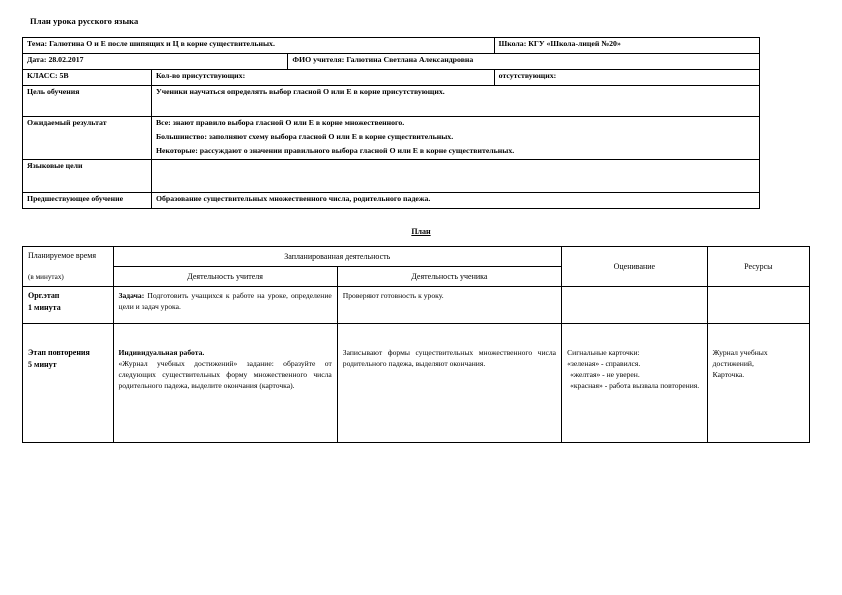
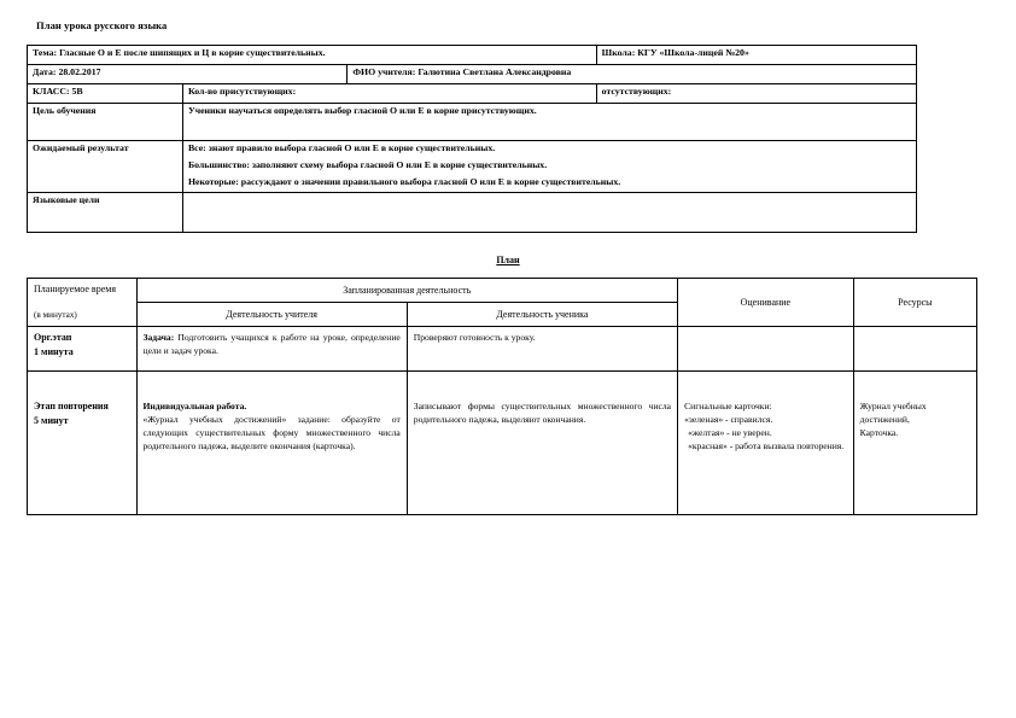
  План урока русского языка
- Тема: Галютина О и Е после шипящих и Ц в корне существительных.	Школа: КГУ «Школа-лицей №20»
+ Тема: Гласные О и Е после шипящих и Ц в корне существительных.	Школа: КГУ «Школа-лицей №20»
  Дата: 28.02.2017	ФИО учителя: Галютина Светлана Александровна
  КЛАСС: 5В	Кол-во присутствующих:	отсутствующих:
  Цель обучения	Ученики научаться определять выбор гласной О или Е в корне присутствующих.
- Ожидаемый результат	Все: знают правило выбора гласной О или Е в корне множественного. Большинство: заполняют схему выбора гласной О или Е в корне существительных. Некоторые: рассуждают о значении правильного выбора гласной О или Е в корне существительных.
+ Ожидаемый результат	Все: знают правило выбора гласной О или Е в корне существительных. Большинство: заполняют схему выбора гласной О или Е в корне существительных. Некоторые: рассуждают о значении правильного выбора гласной О или Е в корне существительных.
  Языковые цели
- Предшествующее обучение	Образование существительных множественного числа, родительного падежа.
  План
  Планируемое время (в минутах)	Запланированная деятельность	Оценивание	Ресурсы
  Деятельность учителя	Деятельность ученика
  Орг.этап 1 минута	Задача: Подготовить учащихся к работе на уроке, определение цели и задач урока.	Проверяют готовность к уроку.
  Этап повторения 5 минут	Индивидуальная работа. «Журнал учебных достижений» задание: образуйте от следующих существительных форму множественного числа родительного падежа, выделите окончания (карточка).	Записывают формы существительных множественного числа родительного падежа, выделяют окончания.	Сигнальные карточки: «зеленая» - справился. «желтая» - не уверен. «красная» - работа вызвала повторения.	Журнал учебных достижений, Карточка.
